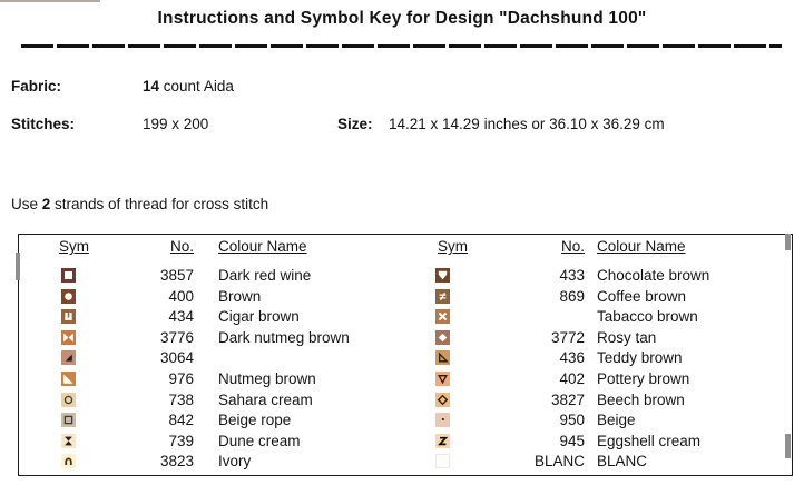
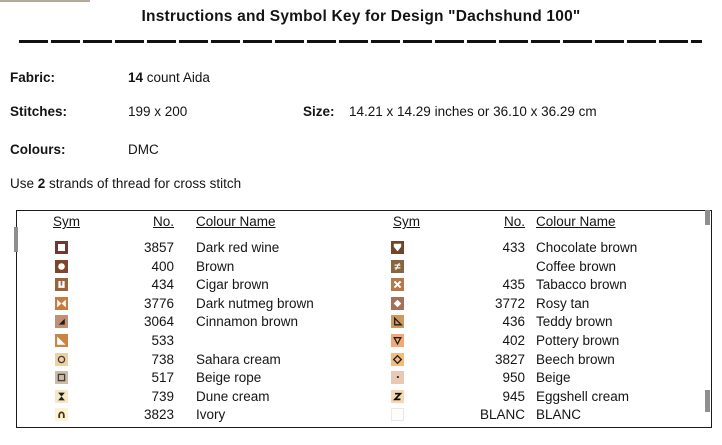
  Instructions and Symbol Key for Design "Dachshund 100"
  Fabric:
  14 count Aida
  Stitches:
  199 x 200
  Size:
  14.21 x 14.29 inches or 36.10 x 36.29 cm
+ Colours:
+ DMC
  Use 2 strands of thread for cross stitch
  Sym
  No.
  Colour Name
  Sym
  No.
  Colour Name
  3857
  Dark red wine
  400
  Brown
  434
  Cigar brown
  3776
  Dark nutmeg brown
  3064
+ Cinnamon brown
- 976
+ 533
- Nutmeg brown
  738
  Sahara cream
- 842
+ 517
  Beige rope
  739
  Dune cream
  3823
  Ivory
  433
  Chocolate brown
- 869
  Coffee brown
+ 435
  Tabacco brown
  3772
  Rosy tan
  436
  Teddy brown
  402
  Pottery brown
  3827
  Beech brown
  950
  Beige
  945
  Eggshell cream
  BLANC
  BLANC
